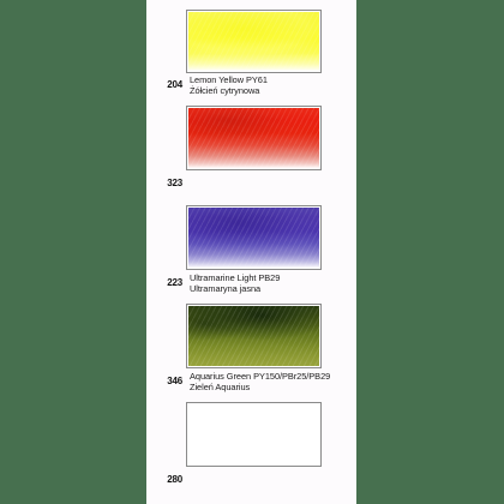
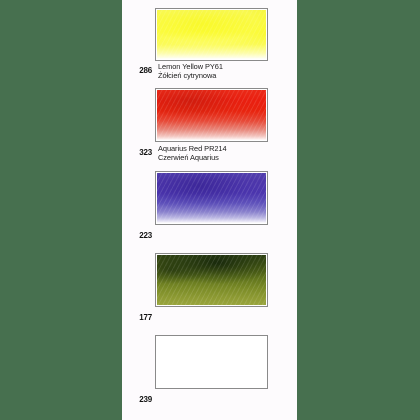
- 204
+ 286
  Lemon Yellow PY61
  Żółcień cytrynowa
  323
+ Aquarius Red PR214
+ Czerwień Aquarius
  223
- Ultramarine Light PB29
- Ultramaryna jasna
- 346
+ 177
- Aquarius Green PY150/PBr25/PB29
- Zieleń Aquarius
- 280
+ 239
